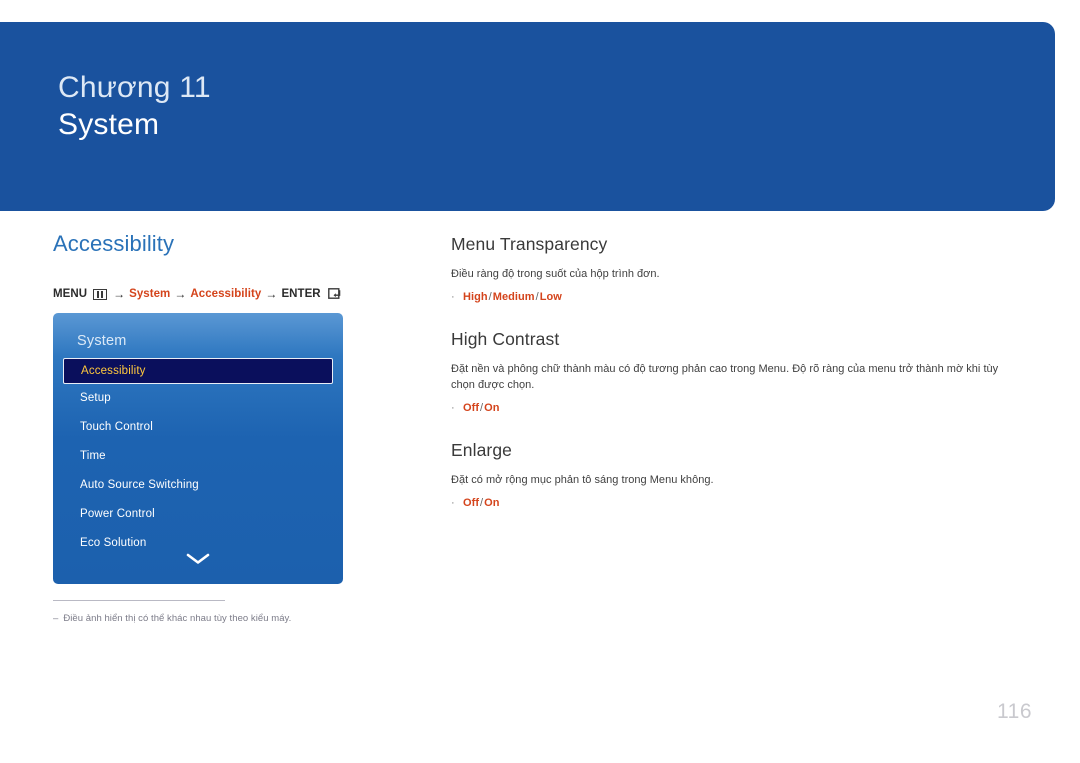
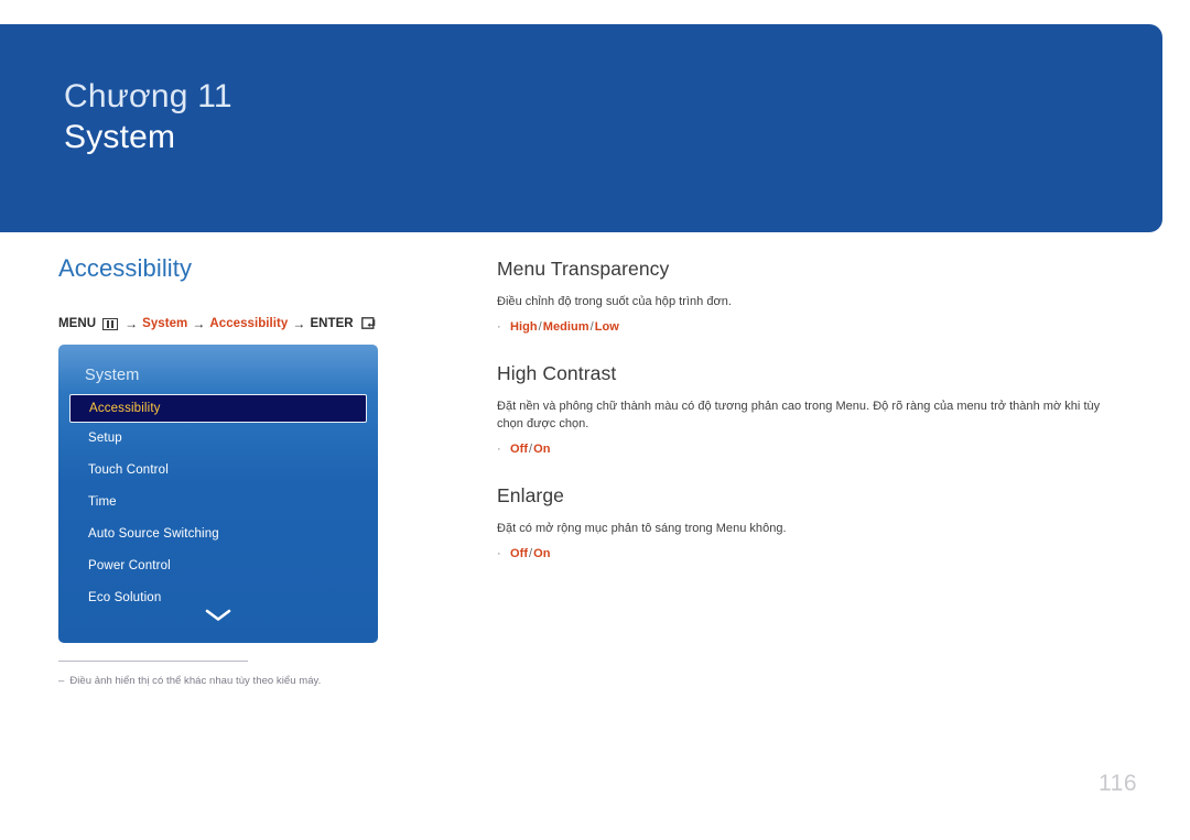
  Chương 11
  System
  Accessibility
  MENU
  →
  System
  →
  Accessibility
  →
  ENTER
  System
  Accessibility
  Setup
  Touch Control
  Time
  Auto Source Switching
  Power Control
  Eco Solution
  ‒ Điều ảnh hiển thị có thể khác nhau tùy theo kiểu máy.
  Menu Transparency
- Điều ràng độ trong suốt của hộp trình đơn.
+ Điều chỉnh độ trong suốt của hộp trình đơn.
  ·
  High/Medium/Low
  High Contrast
  Đặt nền và phông chữ thành màu có độ tương phản cao trong Menu. Độ rõ ràng của menu trở thành mờ khi tùy chọn được chọn.
  ·
  Off/On
  Enlarge
  Đặt có mở rộng mục phản tô sáng trong Menu không.
  ·
  Off/On
  116
